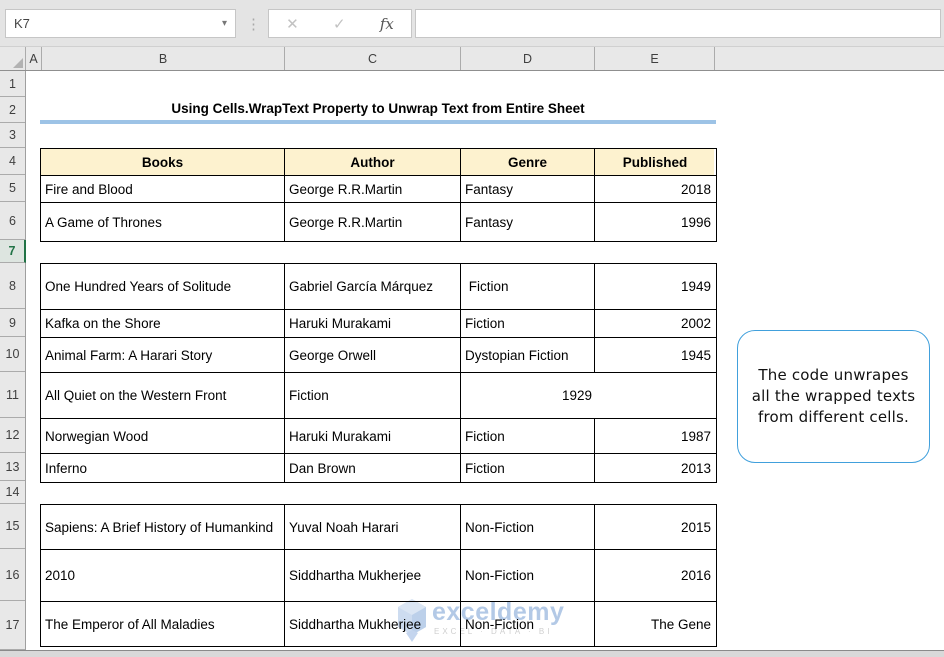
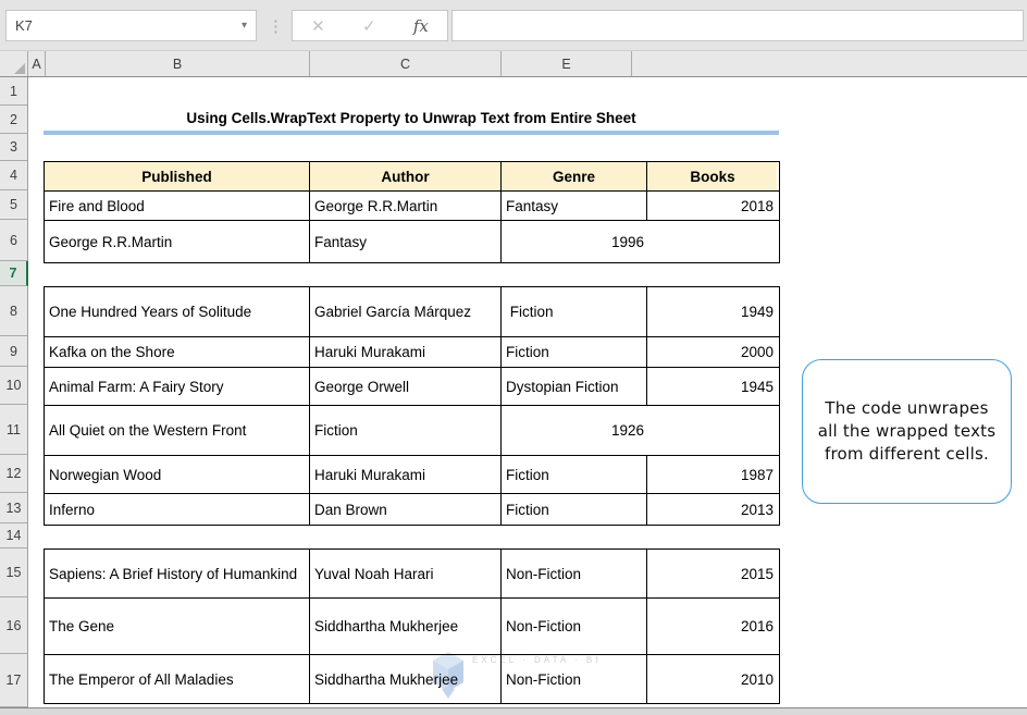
  K7
  ▾
  ⋮
  ✕
  ✓
  fx
  A
  B
  C
- D
  E
  1
  2
  3
  4
  5
  6
  7
  8
  9
  10
  11
  12
  13
  14
  15
  16
  17
- exceldemy
  EXCEL · DATA · BI
  Using Cells.WrapText Property to Unwrap Text from Entire Sheet
- Books
+ Published
  Author
  Genre
- Published
+ Books
  Fire and Blood
  George R.R.Martin
  Fantasy
  2018
- A Game of Thrones
  George R.R.Martin
  Fantasy
  1996
  One Hundred Years of Solitude
  Gabriel García Márquez
  Fiction
  1949
  Kafka on the Shore
  Haruki Murakami
  Fiction
- 2002
+ 2000
- Animal Farm: A Harari Story
+ Animal Farm: A Fairy Story
  George Orwell
  Dystopian Fiction
  1945
  All Quiet on the Western Front
  Fiction
- 1929
+ 1926
  Norwegian Wood
  Haruki Murakami
  Fiction
  1987
  Inferno
  Dan Brown
  Fiction
  2013
  Sapiens: A Brief History of Humankind
  Yuval Noah Harari
  Non-Fiction
  2015
- 2010
+ The Gene
  Siddhartha Mukherjee
  Non-Fiction
  2016
  The Emperor of All Maladies
  Siddhartha Mukherjee
  Non-Fiction
- The Gene
+ 2010
  The code unwrapes all the wrapped texts from different cells.
